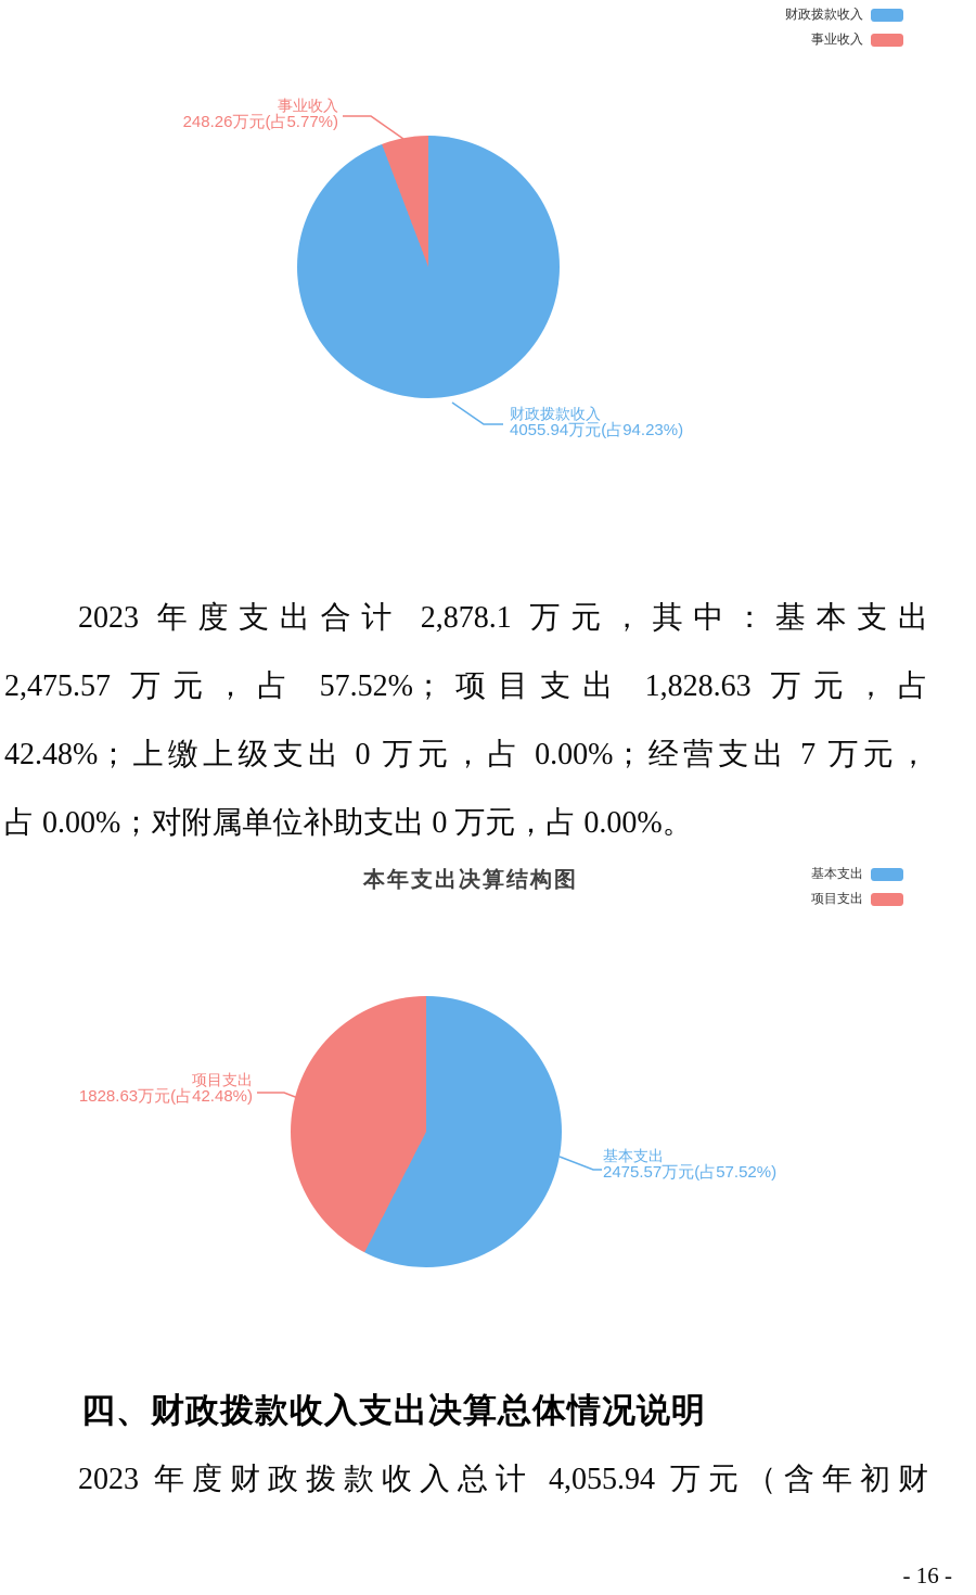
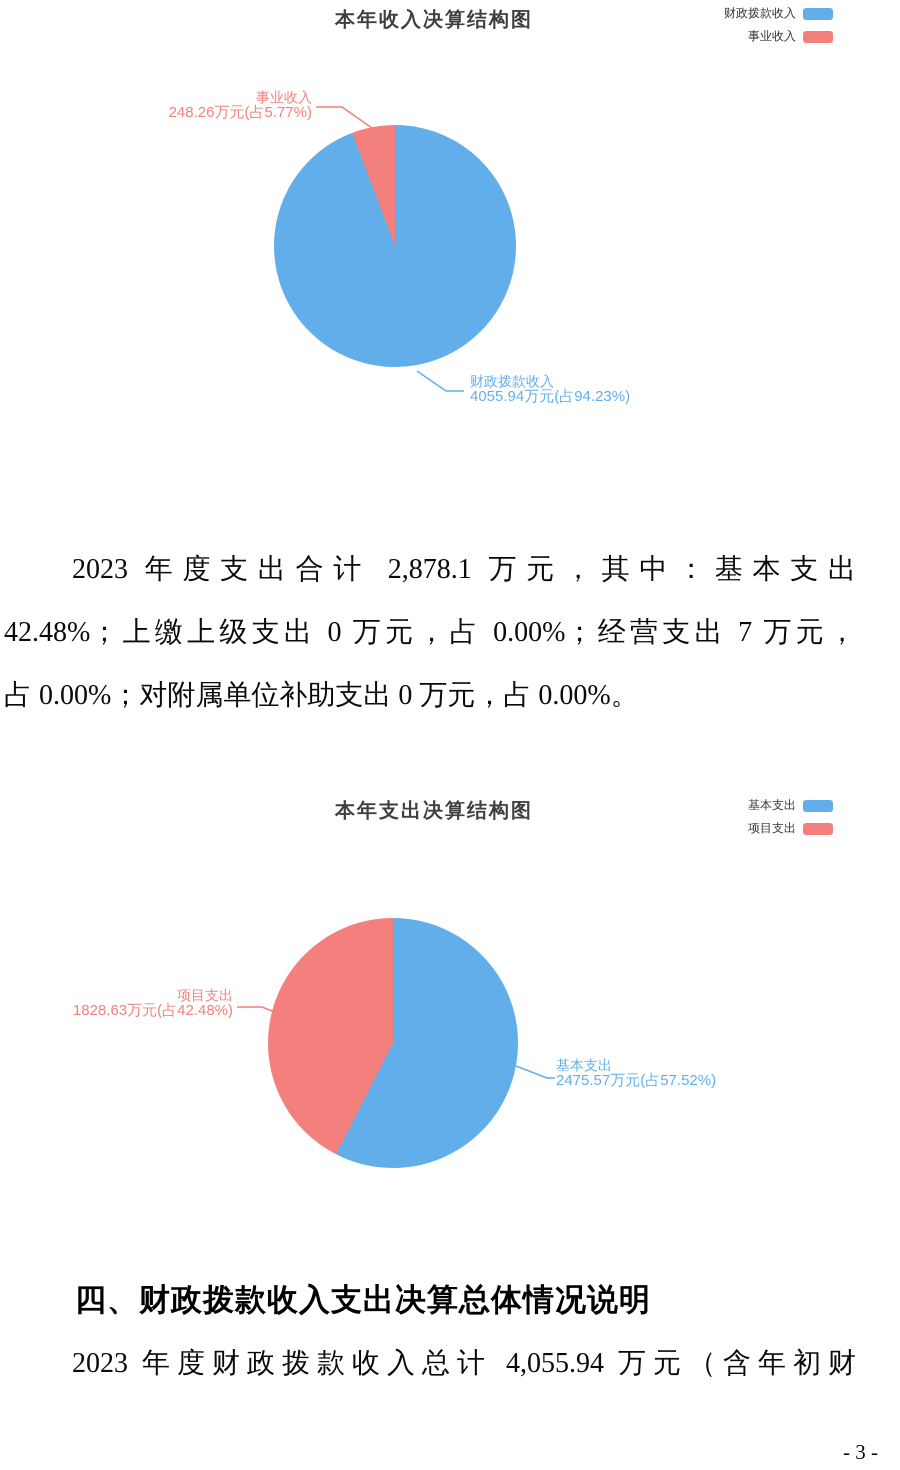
+ 本年收入决算结构图
  财政拨款收入
  事业收入
  事业收入
  248.26万元(占5.77%)
  财政拨款收入
  4055.94万元(占94.23%)
  2023 年度支出合计 2,878.1 万元，其中：基本支出
- 2,475.57 万元，占 57.52%；项目支出 1,828.63 万元，占
  42.48%；上缴上级支出 0 万元，占 0.00%；经营支出 7 万元，
  占 0.00%；对附属单位补助支出 0 万元，占 0.00%。
  本年支出决算结构图
  基本支出
  项目支出
  项目支出
  1828.63万元(占42.48%)
  基本支出
  2475.57万元(占57.52%)
  四、财政拨款收入支出决算总体情况说明
  2023 年度财政拨款收入总计 4,055.94 万元（含年初财
- - 16 -
+ - 3 -
